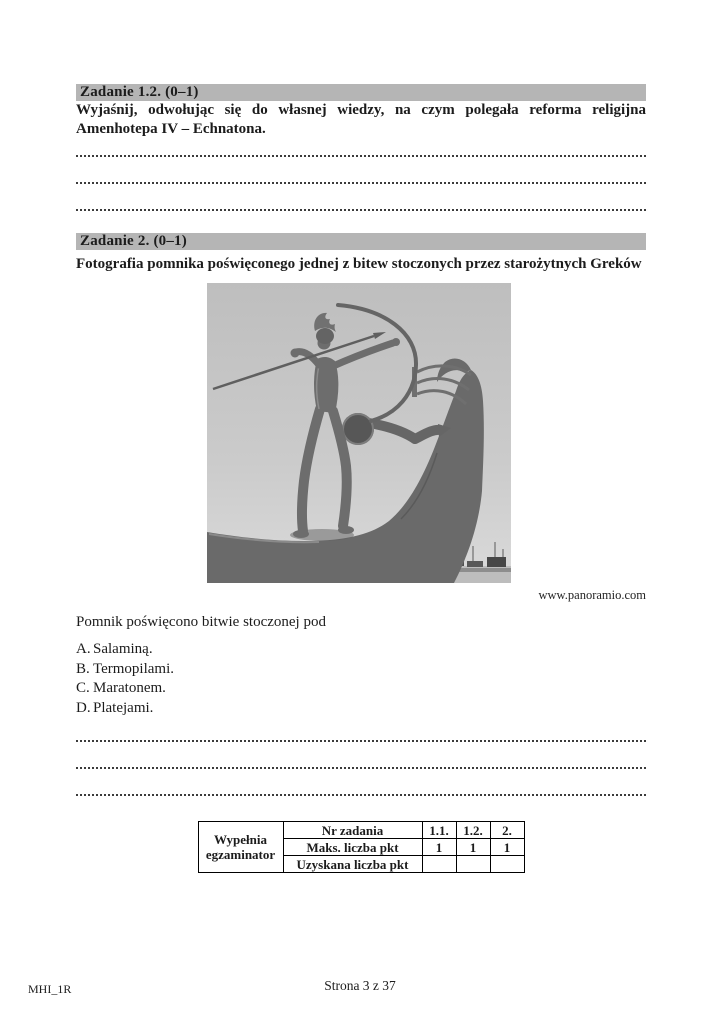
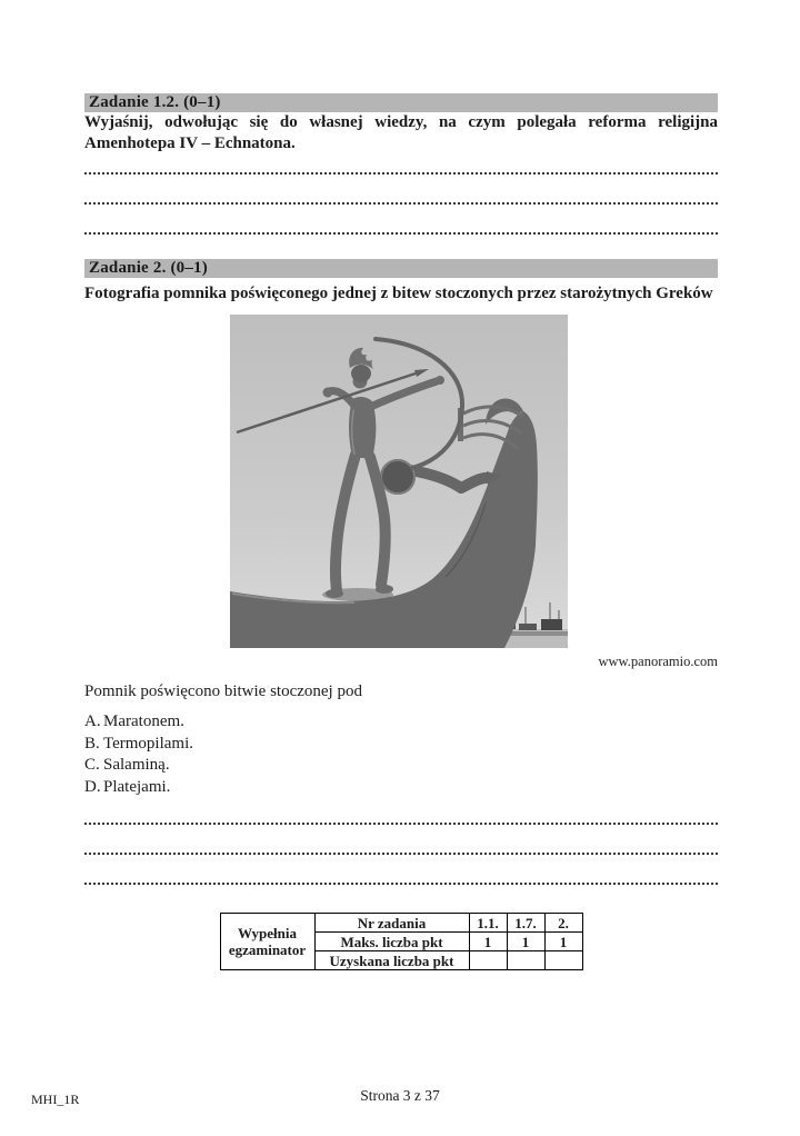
  Zadanie 1.2. (0–1)
  Wyjaśnij, odwołując się do własnej wiedzy, na czym polegała reforma religijna
  Amenhotepa IV – Echnatona.
  Zadanie 2. (0–1)
  Fotografia pomnika poświęconego jednej z bitew stoczonych przez starożytnych Greków
  www.panoramio.com
  Pomnik poświęcono bitwie stoczonej pod
- A. Salaminą.
+ A. Maratonem.
  B. Termopilami.
- C. Maratonem.
+ C. Salaminą.
  D. Platejami.
- Wypełnia egzaminator	Nr zadania	1.1.	1.2.	2.
+ Wypełnia egzaminator	Nr zadania	1.1.	1.7.	2.
  Maks. liczba pkt	1	1	1
  Uzyskana liczba pkt
  MHI_1R
  Strona 3 z 37
